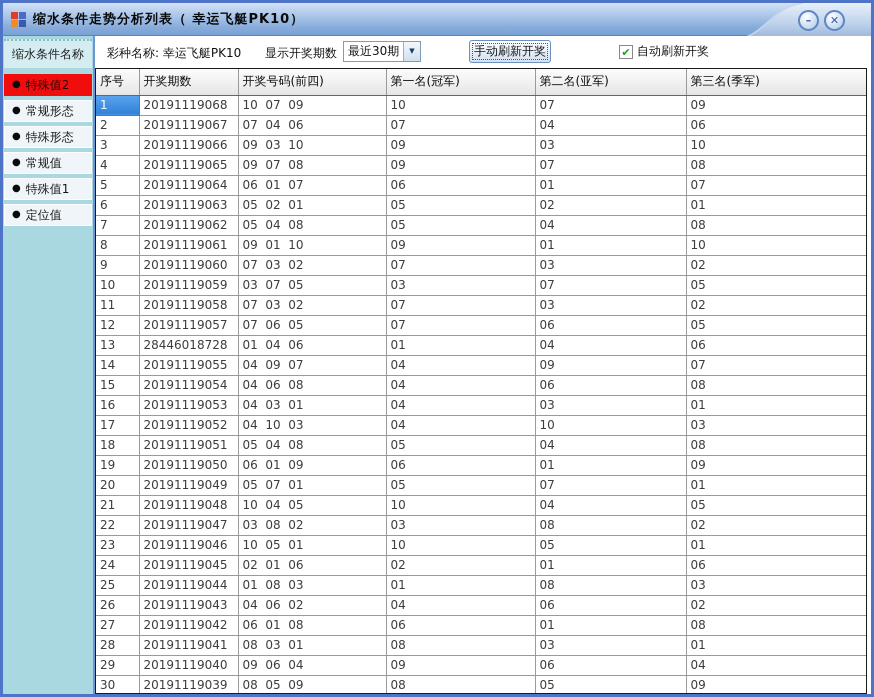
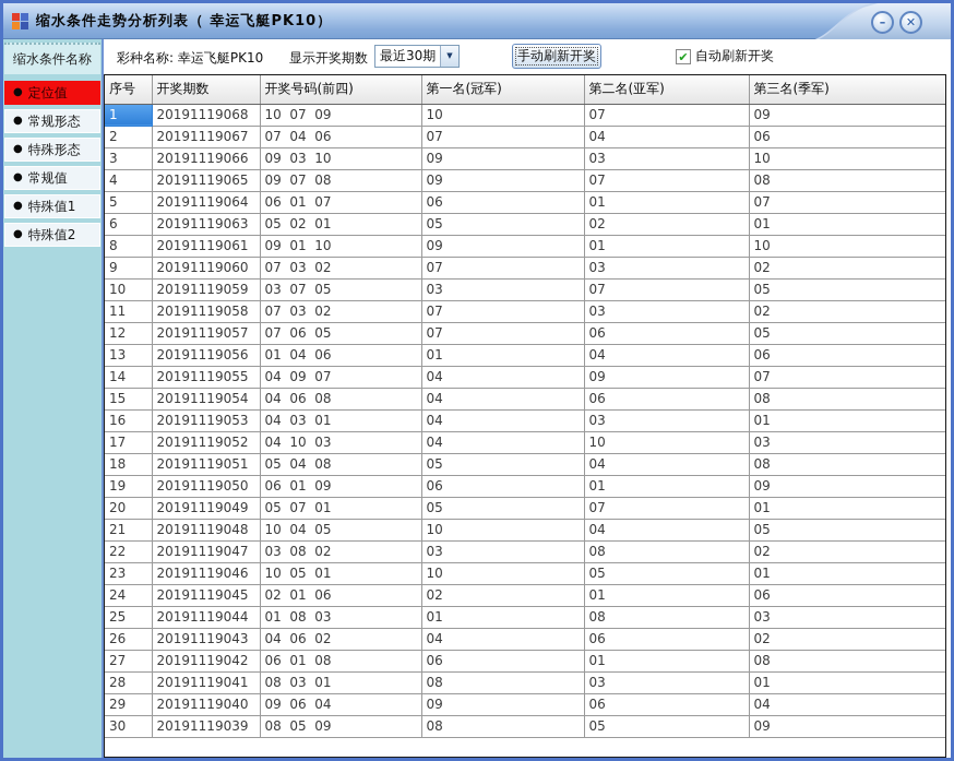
  缩水条件走势分析列表（ 幸运飞艇PK10）
  –
  ✕
  缩水条件名称
  ●
- 特殊值2
+ 定位值
  ●
  常规形态
  ●
  特殊形态
  ●
  常规值
  ●
  特殊值1
  ●
- 定位值
+ 特殊值2
  彩种名称: 幸运飞艇PK10
  显示开奖期数
  最近30期
  ▼
  手动刷新开奖
  ✔
  自动刷新开奖
  序号	开奖期数	开奖号码(前四)	第一名(冠军)	第二名(亚军)	第三名(季军)
  1	20191119068	10 07 09	10	07	09
  2	20191119067	07 04 06	07	04	06
  3	20191119066	09 03 10	09	03	10
  4	20191119065	09 07 08	09	07	08
  5	20191119064	06 01 07	06	01	07
  6	20191119063	05 02 01	05	02	01
- 7	20191119062	05 04 08	05	04	08
  8	20191119061	09 01 10	09	01	10
  9	20191119060	07 03 02	07	03	02
  10	20191119059	03 07 05	03	07	05
  11	20191119058	07 03 02	07	03	02
  12	20191119057	07 06 05	07	06	05
- 13	28446018728	01 04 06	01	04	06
+ 13	20191119056	01 04 06	01	04	06
  14	20191119055	04 09 07	04	09	07
  15	20191119054	04 06 08	04	06	08
  16	20191119053	04 03 01	04	03	01
  17	20191119052	04 10 03	04	10	03
  18	20191119051	05 04 08	05	04	08
  19	20191119050	06 01 09	06	01	09
  20	20191119049	05 07 01	05	07	01
  21	20191119048	10 04 05	10	04	05
  22	20191119047	03 08 02	03	08	02
  23	20191119046	10 05 01	10	05	01
  24	20191119045	02 01 06	02	01	06
  25	20191119044	01 08 03	01	08	03
  26	20191119043	04 06 02	04	06	02
  27	20191119042	06 01 08	06	01	08
  28	20191119041	08 03 01	08	03	01
  29	20191119040	09 06 04	09	06	04
  30	20191119039	08 05 09	08	05	09
